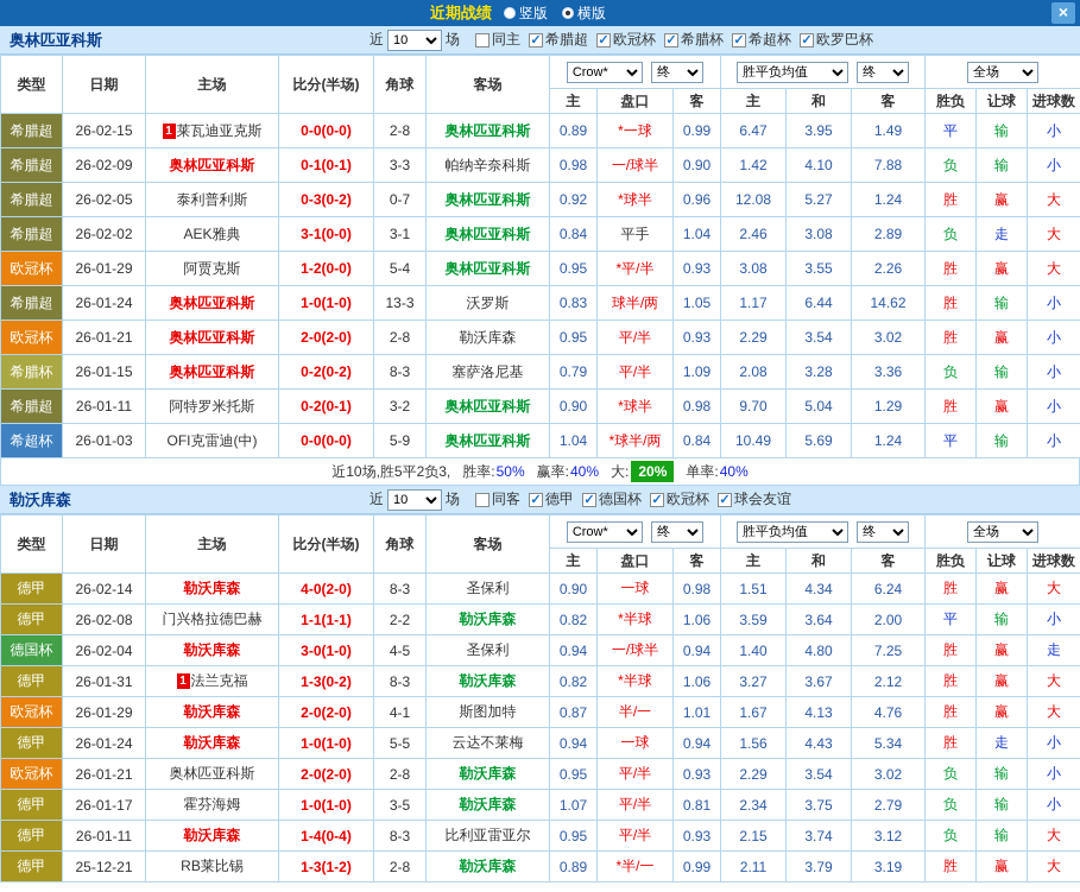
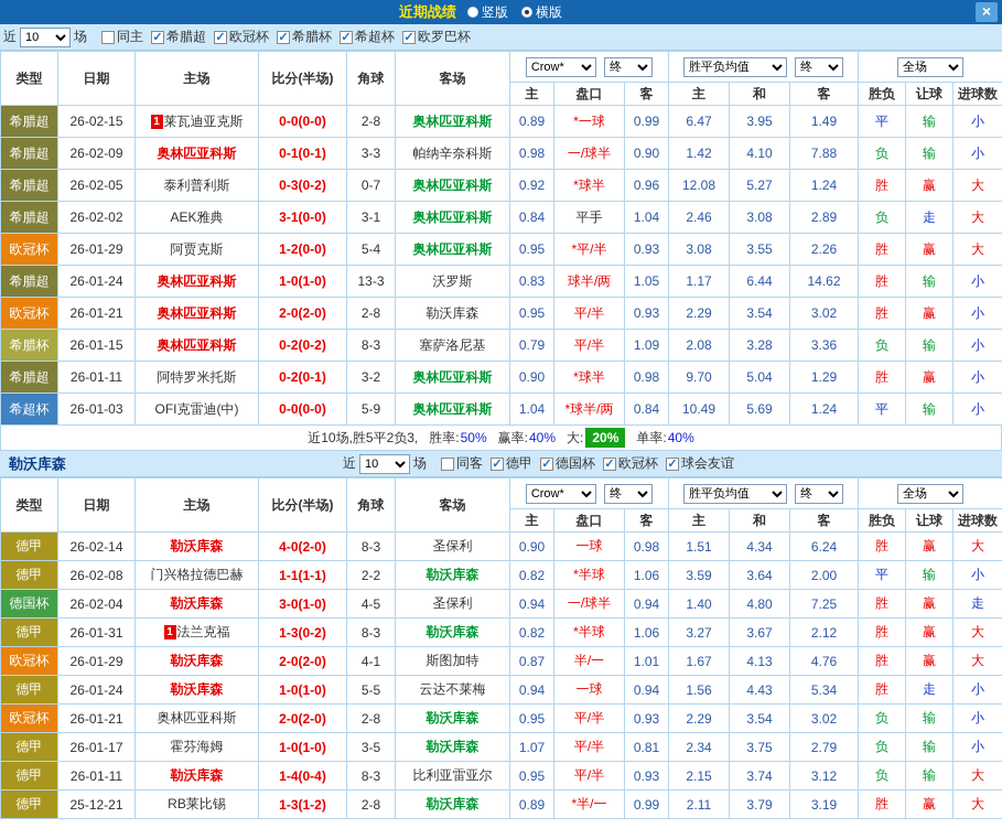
  近期战绩
  竖版
  横版
  ×
- 奥林匹亚科斯
  近
  10
  场
  同主
  ✓
  希腊超
  ✓
  欧冠杯
  ✓
  希腊杯
  ✓
  希超杯
  ✓
  欧罗巴杯
  类型	日期	主场	比分(半场)	角球	客场	Crow* 终	胜平负均值 终	全场
  主	盘口	客	主	和	客	胜负	让球	进球数
  希腊超	26-02-15	1 莱瓦迪亚克斯	0-0(0-0)	2-8	奥林匹亚科斯	0.89	*一球	0.99	6.47	3.95	1.49	平	输	小
  希腊超	26-02-09	奥林匹亚科斯	0-1(0-1)	3-3	帕纳辛奈科斯	0.98	一/球半	0.90	1.42	4.10	7.88	负	输	小
  希腊超	26-02-05	泰利普利斯	0-3(0-2)	0-7	奥林匹亚科斯	0.92	*球半	0.96	12.08	5.27	1.24	胜	赢	大
  希腊超	26-02-02	AEK雅典	3-1(0-0)	3-1	奥林匹亚科斯	0.84	平手	1.04	2.46	3.08	2.89	负	走	大
  欧冠杯	26-01-29	阿贾克斯	1-2(0-0)	5-4	奥林匹亚科斯	0.95	*平/半	0.93	3.08	3.55	2.26	胜	赢	大
  希腊超	26-01-24	奥林匹亚科斯	1-0(1-0)	13-3	沃罗斯	0.83	球半/两	1.05	1.17	6.44	14.62	胜	输	小
  欧冠杯	26-01-21	奥林匹亚科斯	2-0(2-0)	2-8	勒沃库森	0.95	平/半	0.93	2.29	3.54	3.02	胜	赢	小
  希腊杯	26-01-15	奥林匹亚科斯	0-2(0-2)	8-3	塞萨洛尼基	0.79	平/半	1.09	2.08	3.28	3.36	负	输	小
  希腊超	26-01-11	阿特罗米托斯	0-2(0-1)	3-2	奥林匹亚科斯	0.90	*球半	0.98	9.70	5.04	1.29	胜	赢	小
  希超杯	26-01-03	OFI克雷迪(中)	0-0(0-0)	5-9	奥林匹亚科斯	1.04	*球半/两	0.84	10.49	5.69	1.24	平	输	小
  近10场,胜5平2负3,
  胜率:50%
  赢率:40%
  大: 20%
  单率:40%
  勒沃库森
  近
  10
  场
  同客
  ✓
  德甲
  ✓
  德国杯
  ✓
  欧冠杯
  ✓
  球会友谊
  类型	日期	主场	比分(半场)	角球	客场	Crow* 终	胜平负均值 终	全场
  主	盘口	客	主	和	客	胜负	让球	进球数
  德甲	26-02-14	勒沃库森	4-0(2-0)	8-3	圣保利	0.90	一球	0.98	1.51	4.34	6.24	胜	赢	大
  德甲	26-02-08	门兴格拉德巴赫	1-1(1-1)	2-2	勒沃库森	0.82	*半球	1.06	3.59	3.64	2.00	平	输	小
  德国杯	26-02-04	勒沃库森	3-0(1-0)	4-5	圣保利	0.94	一/球半	0.94	1.40	4.80	7.25	胜	赢	走
  德甲	26-01-31	1 法兰克福	1-3(0-2)	8-3	勒沃库森	0.82	*半球	1.06	3.27	3.67	2.12	胜	赢	大
  欧冠杯	26-01-29	勒沃库森	2-0(2-0)	4-1	斯图加特	0.87	半/一	1.01	1.67	4.13	4.76	胜	赢	大
  德甲	26-01-24	勒沃库森	1-0(1-0)	5-5	云达不莱梅	0.94	一球	0.94	1.56	4.43	5.34	胜	走	小
  欧冠杯	26-01-21	奥林匹亚科斯	2-0(2-0)	2-8	勒沃库森	0.95	平/半	0.93	2.29	3.54	3.02	负	输	小
  德甲	26-01-17	霍芬海姆	1-0(1-0)	3-5	勒沃库森	1.07	平/半	0.81	2.34	3.75	2.79	负	输	小
  德甲	26-01-11	勒沃库森	1-4(0-4)	8-3	比利亚雷亚尔	0.95	平/半	0.93	2.15	3.74	3.12	负	输	大
  德甲	25-12-21	RB莱比锡	1-3(1-2)	2-8	勒沃库森	0.89	*半/一	0.99	2.11	3.79	3.19	胜	赢	大
